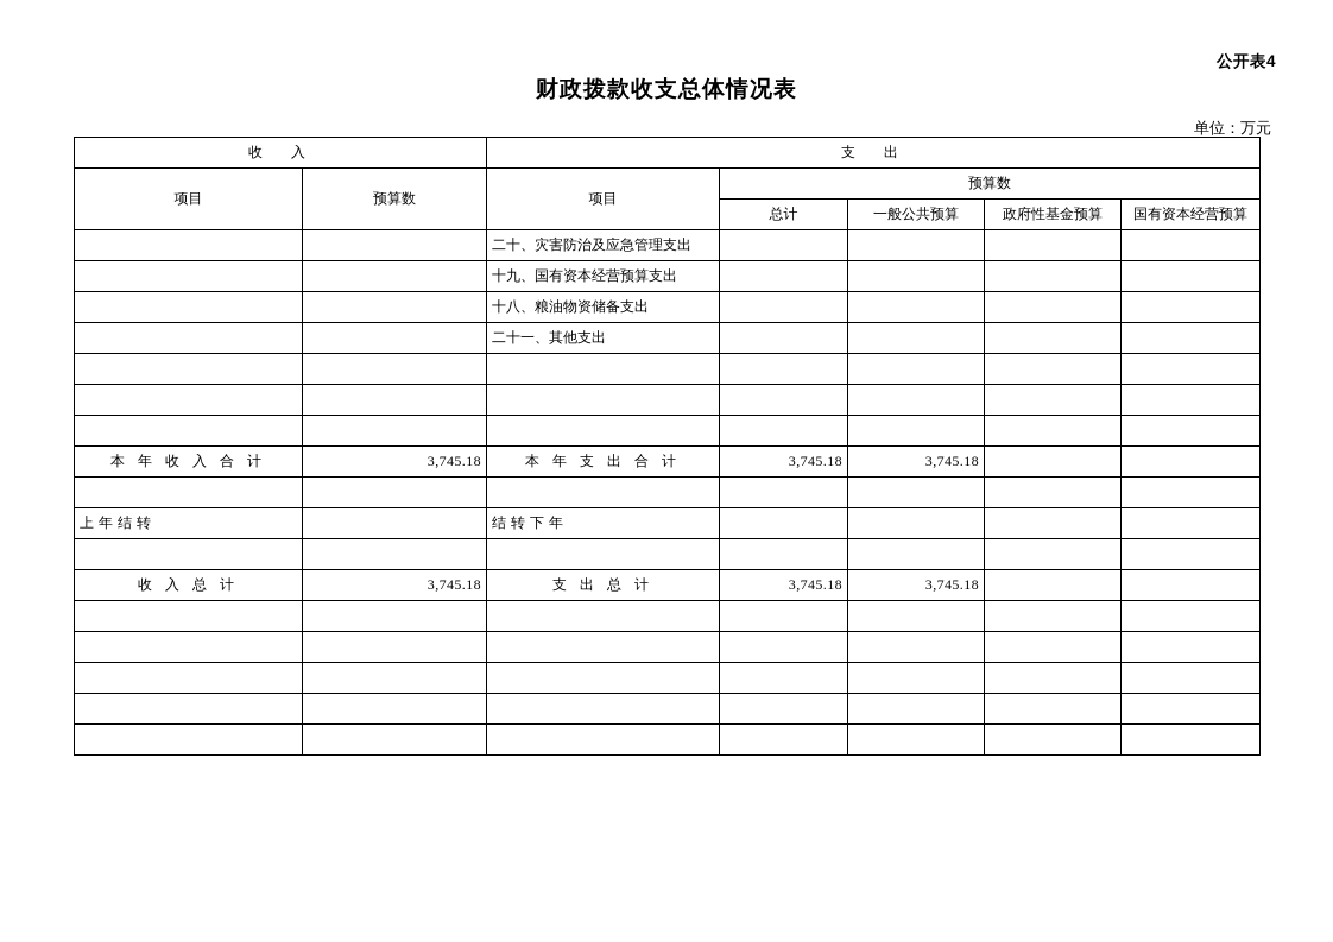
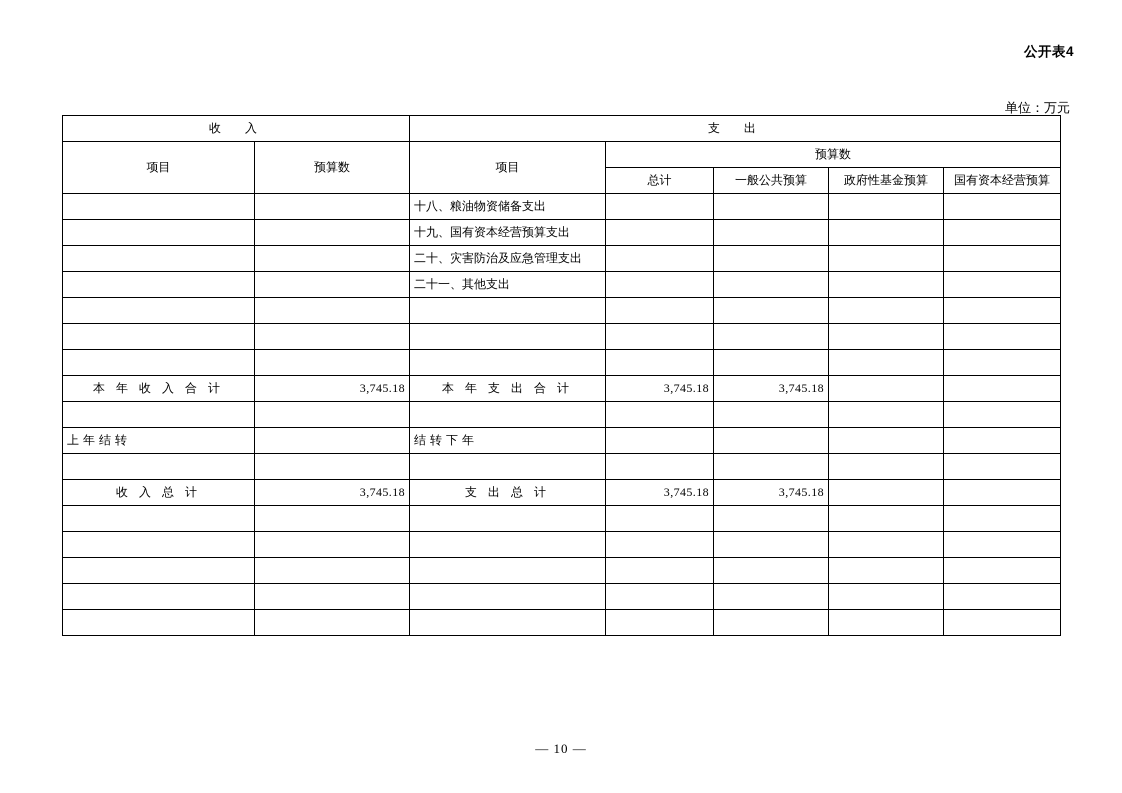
  公开表4
- 财政拨款收支总体情况表
  单位：万元
  收 入	支 出
  项目	预算数	项目	预算数
  总计	一般公共预算	政府性基金预算	国有资本经营预算
- 		二十、灾害防治及应急管理支出
+ 		十八、粮油物资储备支出
  		十九、国有资本经营预算支出
- 		十八、粮油物资储备支出
+ 		二十、灾害防治及应急管理支出
  		二十一、其他支出
  本 年 收 入 合 计	3,745.18	本 年 支 出 合 计	3,745.18	3,745.18
  上年结转		结转下年
  收 入 总 计	3,745.18	支 出 总 计	3,745.18	3,745.18
+ — 10 —
